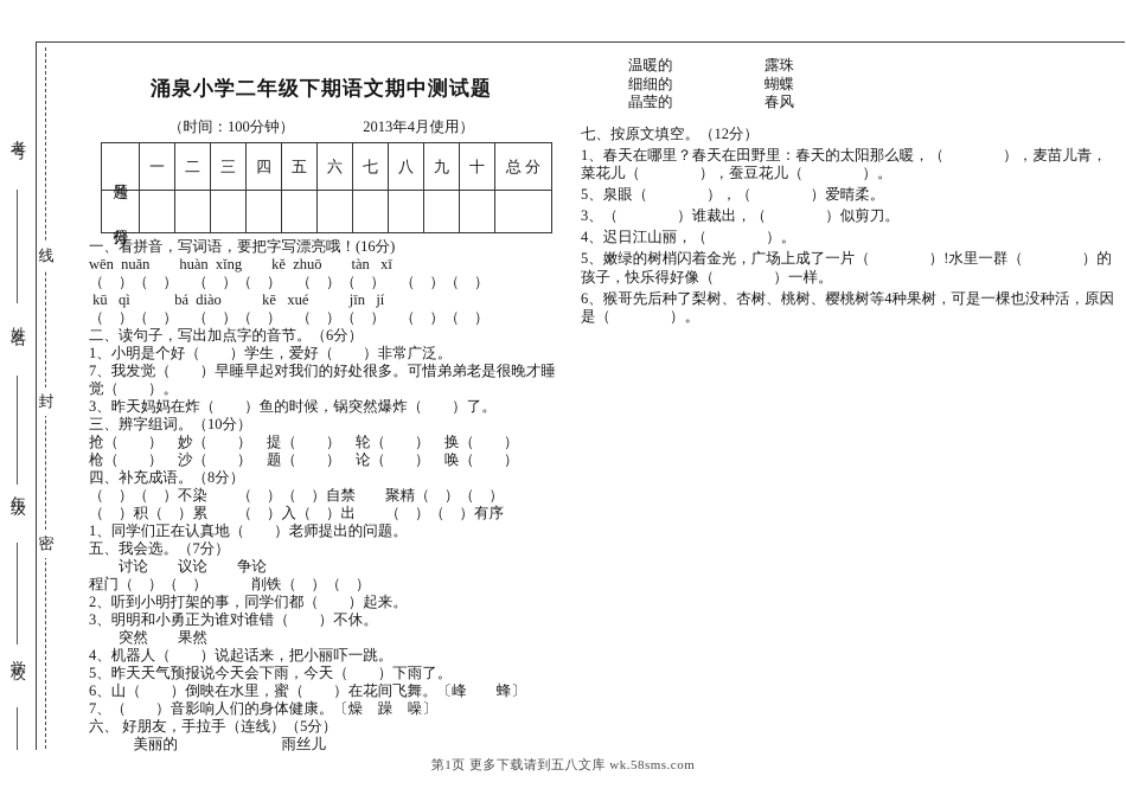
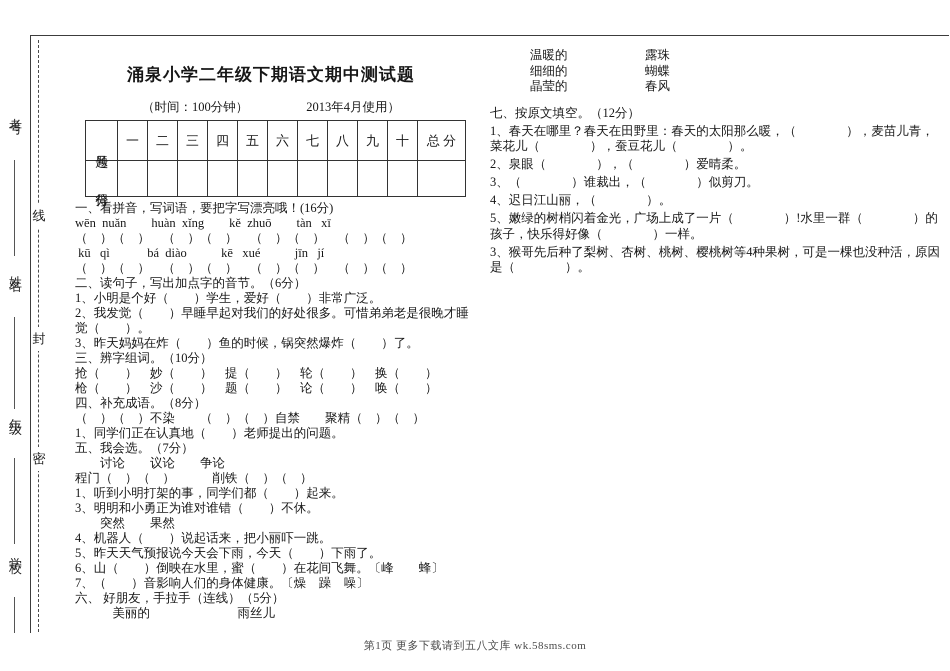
  线
  封
  密
  涌泉小学二年级下期语文期中测试题
  （时间：100分钟）
  2013年4月使用）
  	一	二	三	四	五	六	七	八	九	十	总 分
  一、看拼音，写词语，要把字写漂亮哦！(16分)
  wēn nuǎn huàn xǐng kě zhuō tàn xī
  （ ）（ ） （ ）（ ） （ ）（ ） （ ）（ ）
  kū qì bá diào kē xué jīn jí
  （ ）（ ） （ ）（ ） （ ）（ ） （ ）（ ）
  二、读句子，写出加点字的音节。（6分）
  1、小明是个好（ ）学生，爱好（ ）非常广泛。
- 7、我发觉（ ）早睡早起对我们的好处很多。可惜弟弟老是很晚才睡觉（ ）。
+ 2、我发觉（ ）早睡早起对我们的好处很多。可惜弟弟老是很晚才睡觉（ ）。
  3、昨天妈妈在炸（ ）鱼的时候，锅突然爆炸（ ）了。
  三、辨字组词。（10分）
  抢（ ） 妙（ ） 提（ ） 轮（ ） 换（ ）
  枪（ ） 沙（ ） 题（ ） 论（ ） 唤（ ）
  四、补充成语。（8分）
  （ ）（ ）不染 （ ）（ ）自禁 聚精（ ）（ ）
- （ ）积（ ）累 （ ）入（ ）出 （ ）（ ）有序
  1、同学们正在认真地（ ）老师提出的问题。
  五、我会选。（7分）
  讨论 议论 争论
  程门（ ）（ ） 削铁（ ）（ ）
- 2、听到小明打架的事，同学们都（ ）起来。
+ 1、听到小明打架的事，同学们都（ ）起来。
  3、明明和小勇正为谁对谁错（ ）不休。
  突然 果然
  4、机器人（ ）说起话来，把小丽吓一跳。
  5、昨天天气预报说今天会下雨，今天（ ）下雨了。
  6、山（ ）倒映在水里，蜜（ ）在花间飞舞。〔峰 蜂〕
  7、（ ）音影响人们的身体健康。〔燥 躁 噪〕
  六、 好朋友，手拉手（连线）（5分）
  美丽的 雨丝儿
  温暖的 露珠
  细细的 蝴蝶
  晶莹的 春风
  七、按原文填空。（12分）
  1、春天在哪里？春天在田野里：春天的太阳那么暖，（ ），麦苗儿青，菜花儿（ ），蚕豆花儿（ ）。
- 5、泉眼（ ），（ ）爱晴柔。
+ 2、泉眼（ ），（ ）爱晴柔。
  3、（ ）谁裁出，（ ）似剪刀。
  4、迟日江山丽，（ ）。
  5、嫩绿的树梢闪着金光，广场上成了一片（ ）!水里一群（ ）的孩子，快乐得好像（ ）一样。
- 6、猴哥先后种了梨树、杏树、桃树、樱桃树等4种果树，可是一棵也没种活，原因是（ ）。
+ 3、猴哥先后种了梨树、杏树、桃树、樱桃树等4种果树，可是一棵也没种活，原因是（ ）。
  第1页 更多下载请到五八文库 wk.58sms.com
